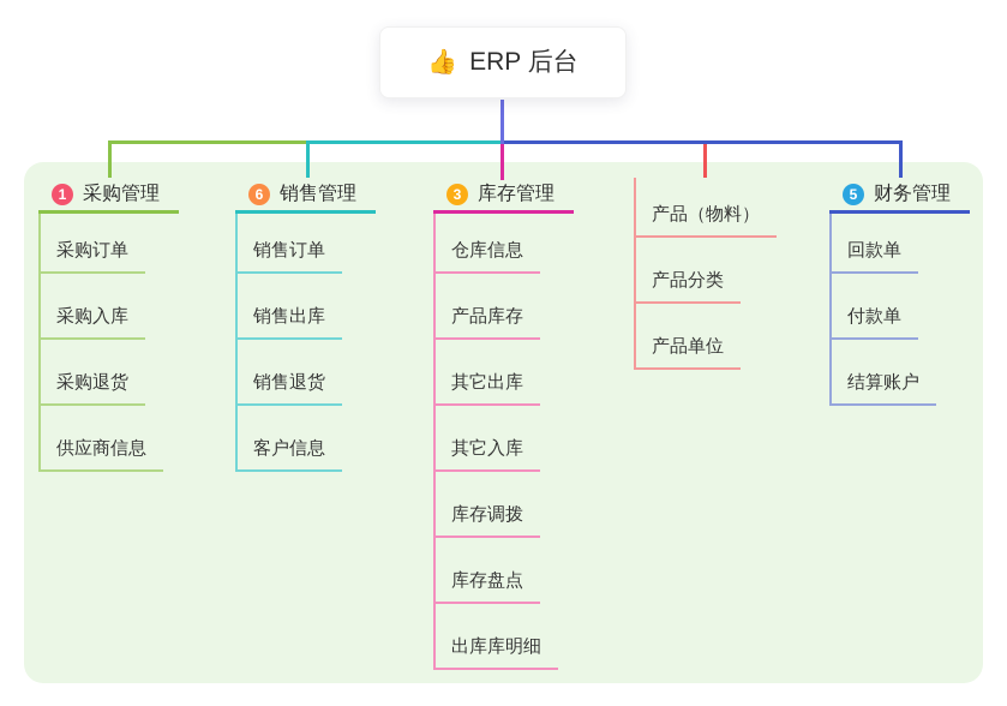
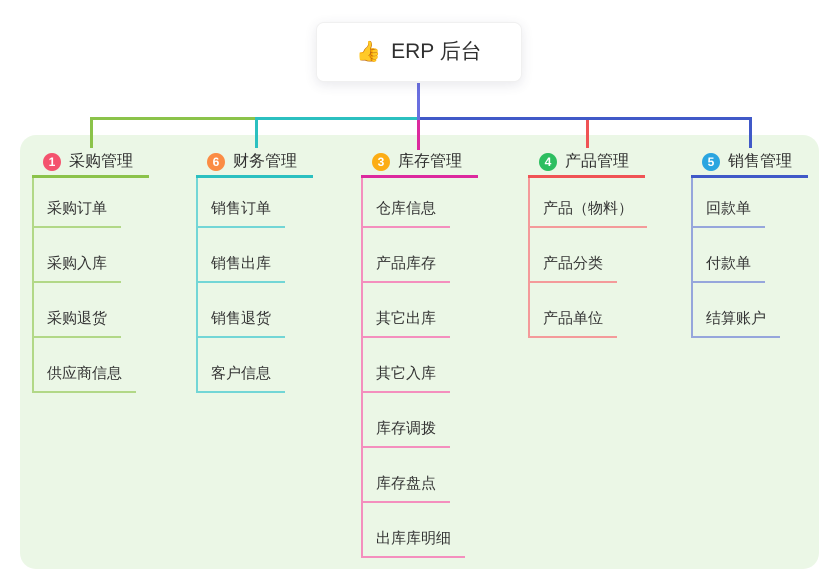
  👍
  ERP 后台
  1
  采购管理
  采购订单
  采购入库
  采购退货
  供应商信息
  6
- 销售管理
+ 财务管理
  销售订单
  销售出库
  销售退货
  客户信息
  3
  库存管理
  仓库信息
  产品库存
  其它出库
  其它入库
  库存调拨
  库存盘点
  出库库明细
+ 4
+ 产品管理
  产品（物料）
  产品分类
  产品单位
  5
- 财务管理
+ 销售管理
  回款单
  付款单
  结算账户
